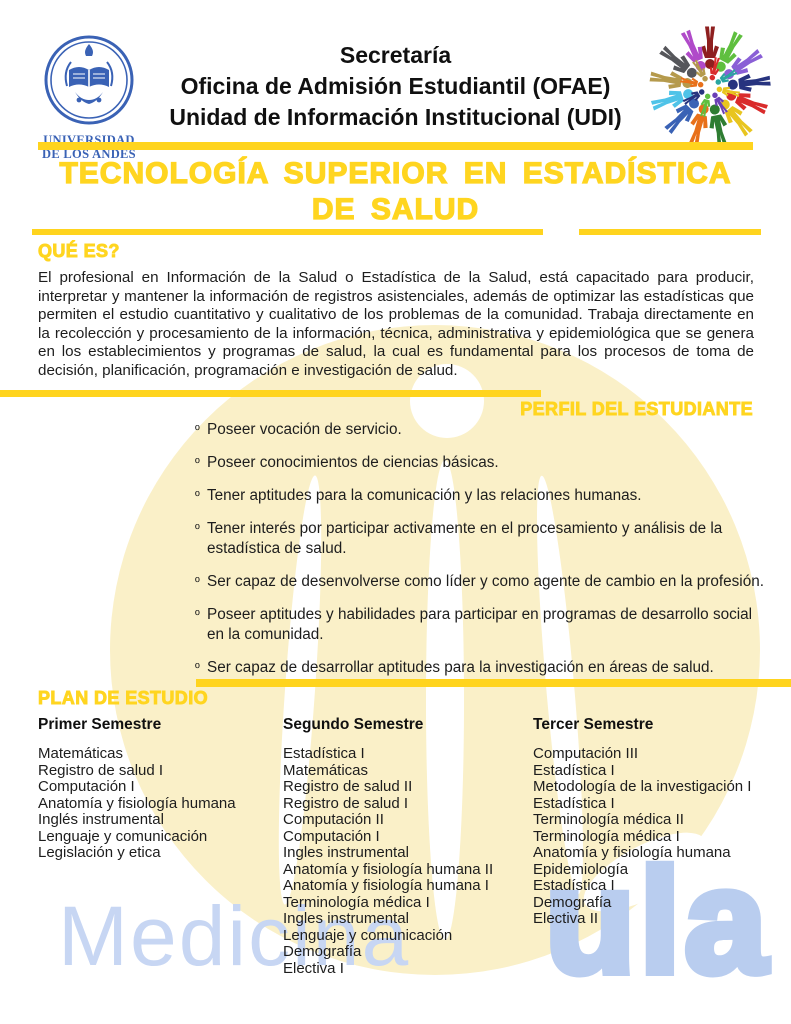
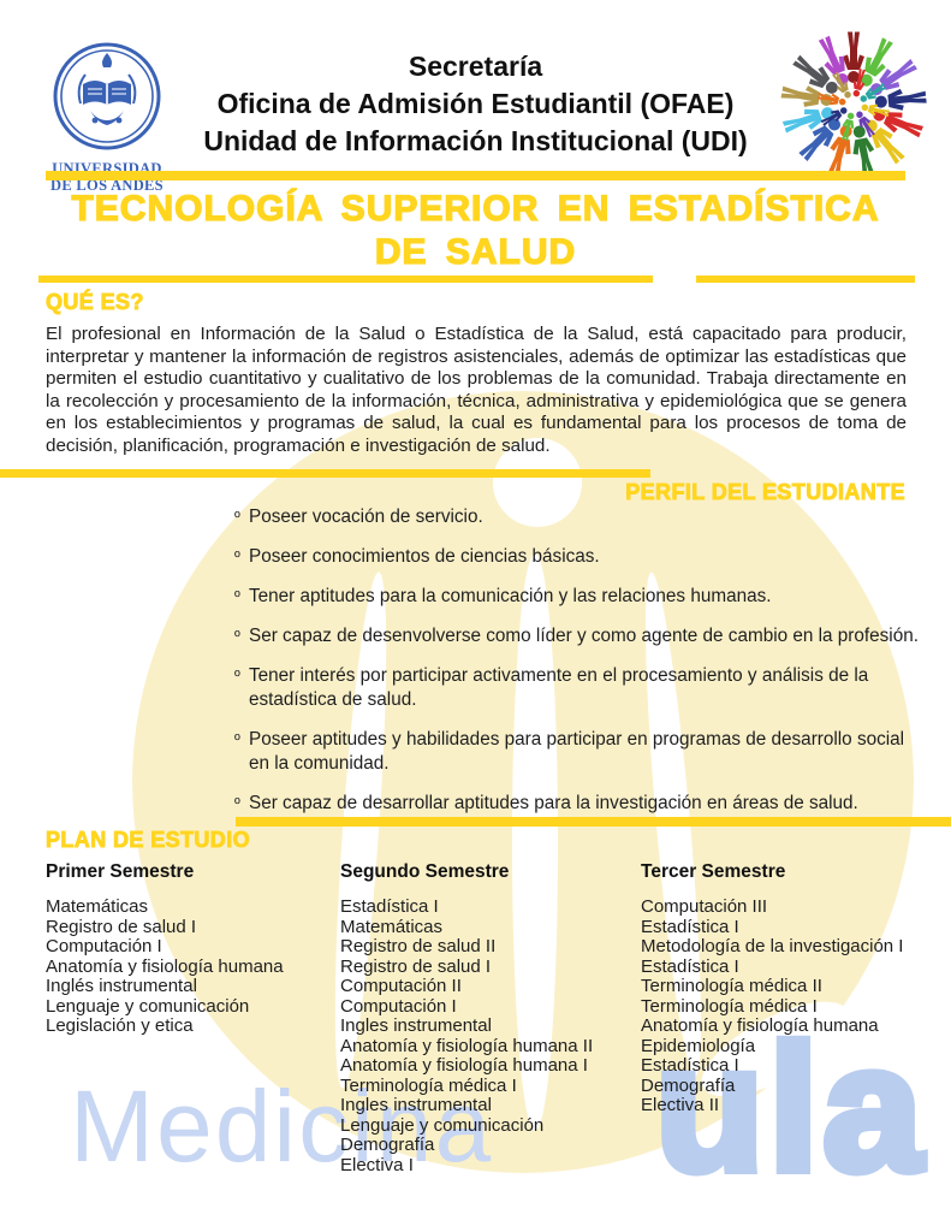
  Medicina
  ula
  UNIVERSIDAD
  DE LOS ANDES
  Secretaría
  Oficina de Admisión Estudiantil (OFAE)
  Unidad de Información Institucional (UDI)
  TECNOLOGÍA SUPERIOR EN ESTADÍSTICA
  DE SALUD
  QUÉ ES?
  El profesional en Información de la Salud o Estadística de la Salud, está capacitado para producir, interpretar y mantener la información de registros asistenciales, además de optimizar las estadísticas que permiten el estudio cuantitativo y cualitativo de los problemas de la comunidad. Trabaja directamente en la recolección y procesamiento de la información, técnica, administrativa y epidemiológica que se genera en los establecimientos y programas de salud, la cual es fundamental para los procesos de toma de decisión, planificación, programación e investigación de salud.
  PERFIL DEL ESTUDIANTE
  º
  Poseer vocación de servicio.
  º
  Poseer conocimientos de ciencias básicas.
  º
  Tener aptitudes para la comunicación y las relaciones humanas.
  º
- Tener interés por participar activamente en el procesamiento y análisis de la estadística de salud.
+ Ser capaz de desenvolverse como líder y como agente de cambio en la profesión.
  º
- Ser capaz de desenvolverse como líder y como agente de cambio en la profesión.
+ Tener interés por participar activamente en el procesamiento y análisis de la estadística de salud.
  º
  Poseer aptitudes y habilidades para participar en programas de desarrollo social en la comunidad.
  º
  Ser capaz de desarrollar aptitudes para la investigación en áreas de salud.
  PLAN DE ESTUDIO
  Primer Semestre
  Matemáticas
  Registro de salud I
  Computación I
  Anatomía y fisiología humana
  Inglés instrumental
  Lenguaje y comunicación
  Legislación y etica
  Segundo Semestre
  Estadística I
  Matemáticas
  Registro de salud II
  Registro de salud I
  Computación II
  Computación I
  Ingles instrumental
  Anatomía y fisiología humana II
  Anatomía y fisiología humana I
  Terminología médica I
  Ingles instrumental
  Lenguaje y comunicación
  Demografía
  Electiva I
  Tercer Semestre
  Computación III
  Estadística I
  Metodología de la investigación I
  Estadística I
  Terminología médica II
  Terminología médica I
  Anatomía y fisiología humana
  Epidemiología
  Estadística I
  Demografía
  Electiva II
